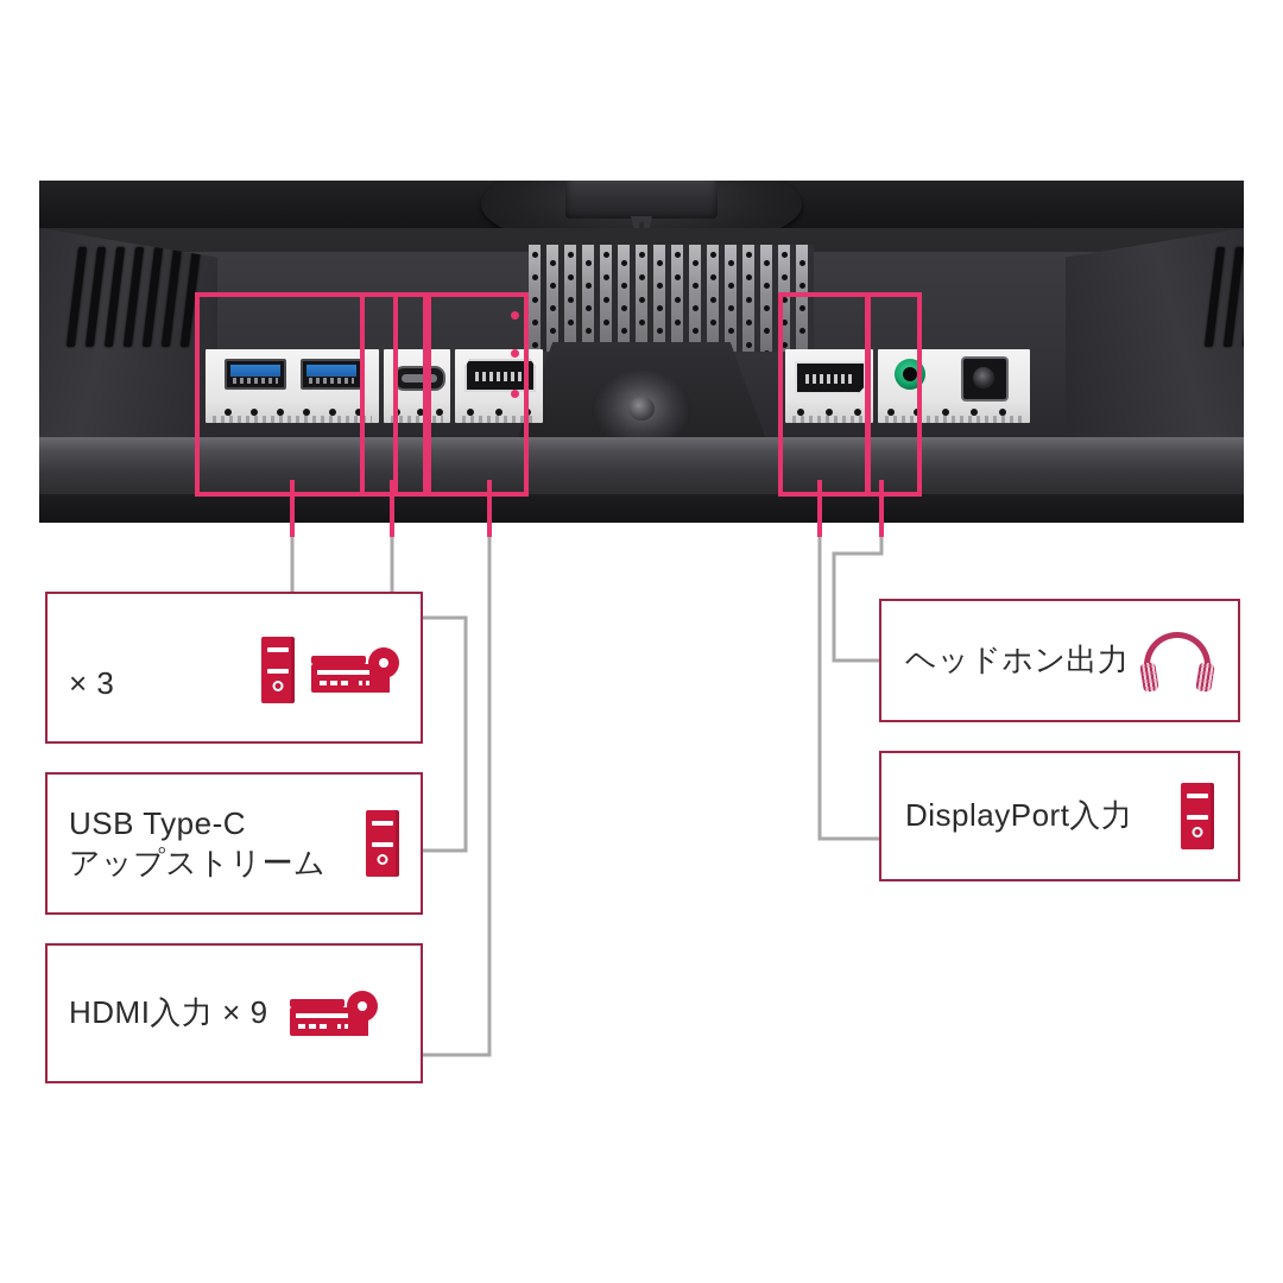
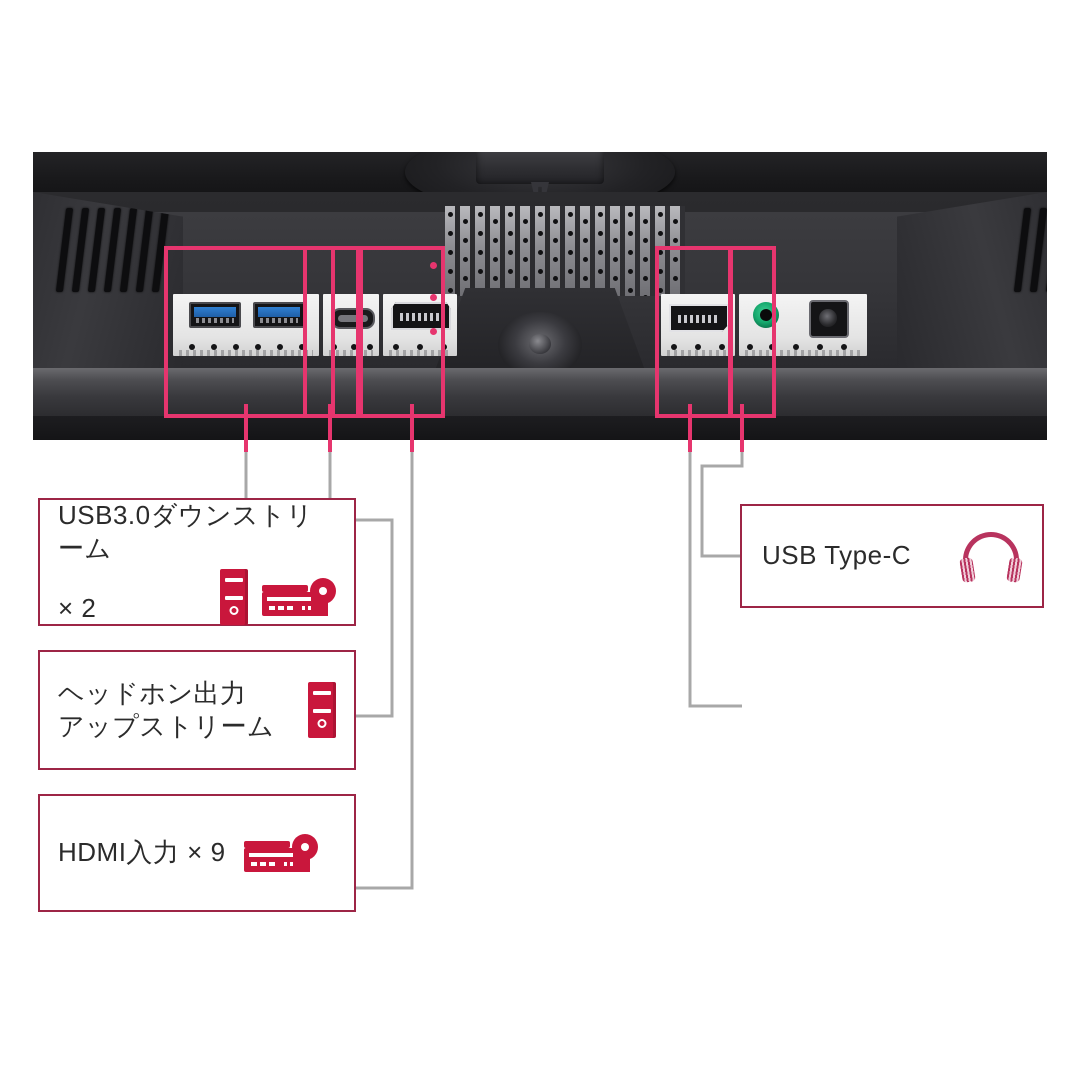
+ USB3.0ダウンストリーム
- × 3
+ × 2
- USB Type-C
+ ヘッドホン出力
  アップストリーム
  HDMI入力 × 9
- ヘッドホン出力
+ USB Type-C
- DisplayPort入力
